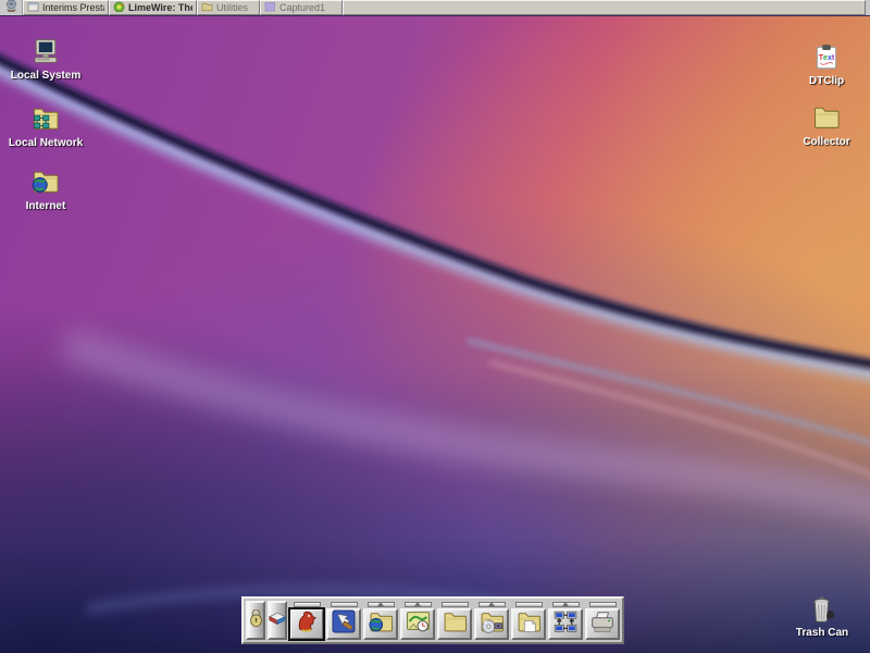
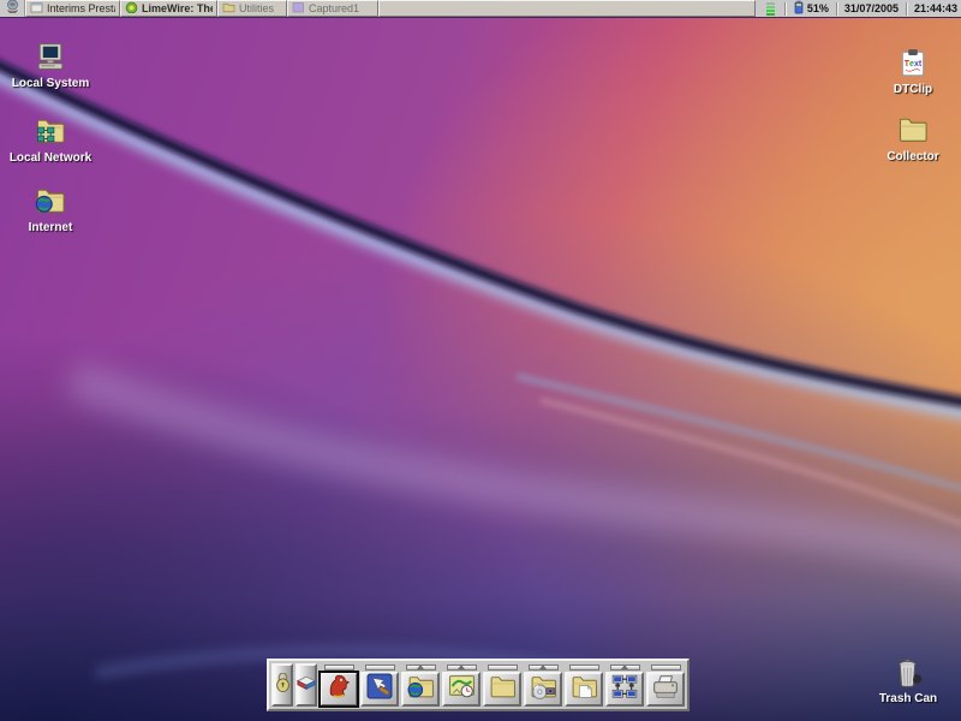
  Interims Prest
  Utilities
  Captured1
+ 51%
+ 31/07/2005
+ 21:44:43
  Local System
  Local Network
  Internet
  DTClip
  Collector
  Trash Can
